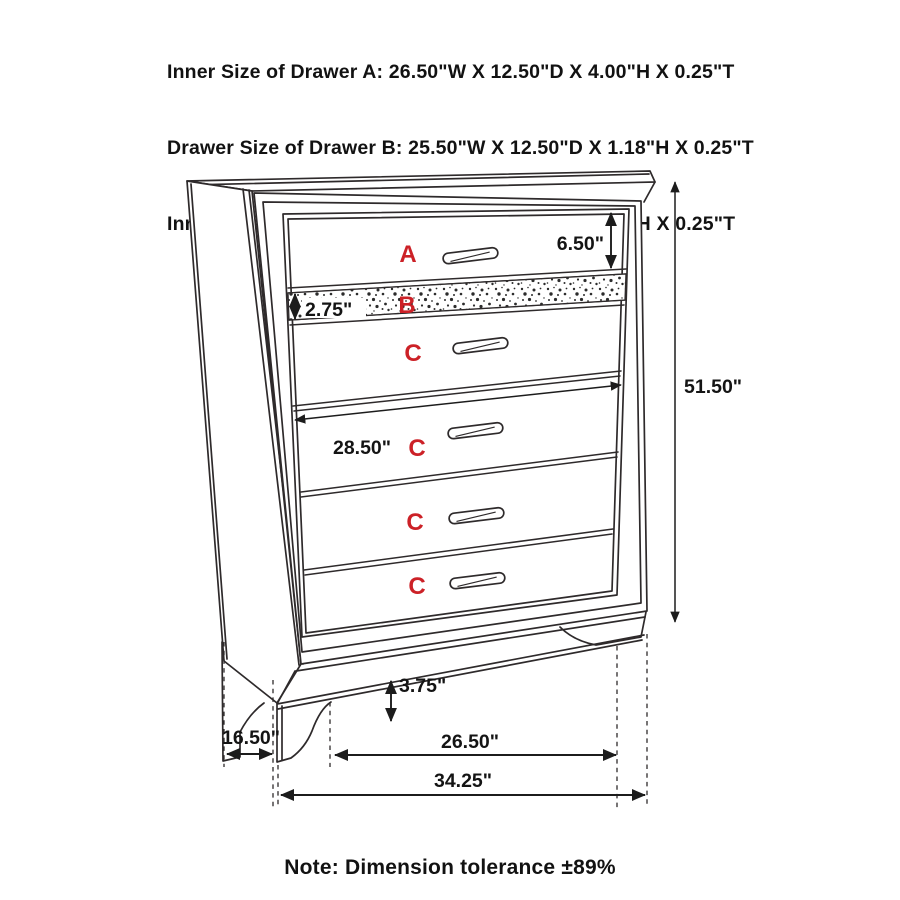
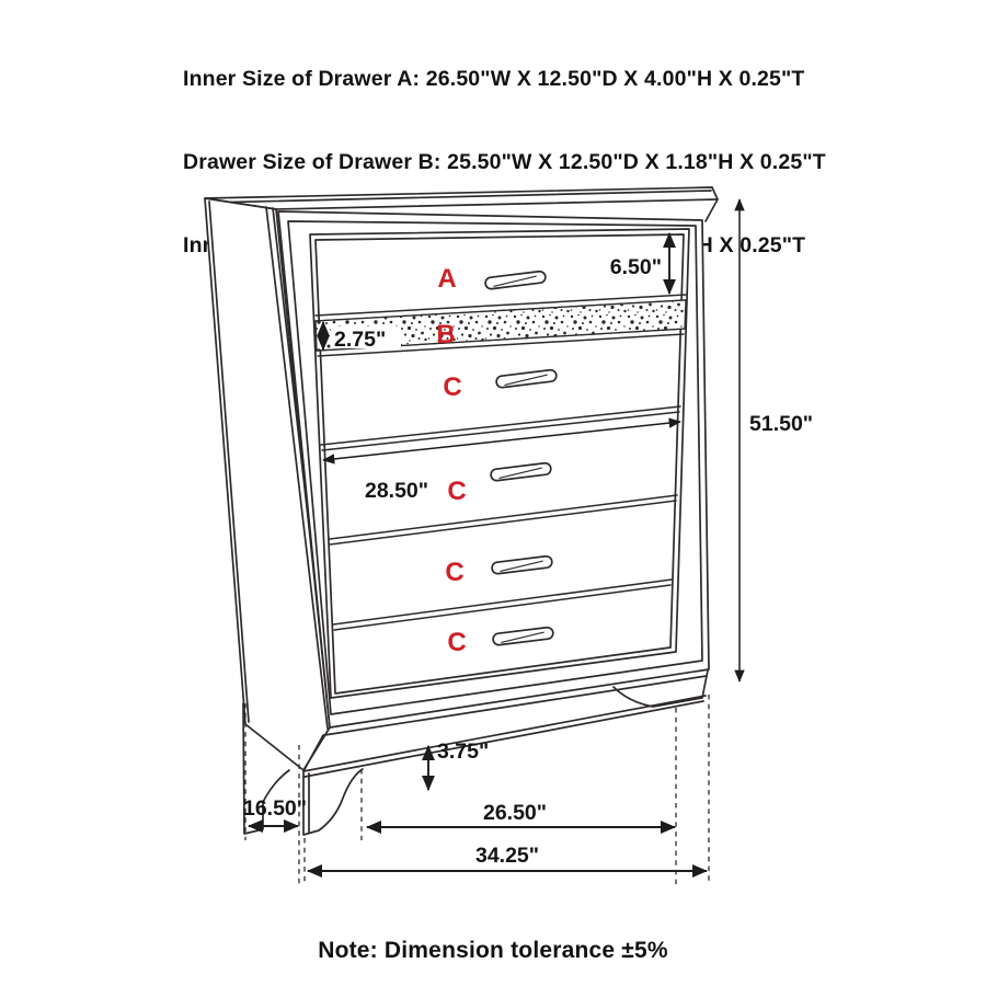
  Inner Size of Drawer A: 26.50"W X 12.50"D X 4.00"H X 0.25"T
  Drawer Size of Drawer B: 25.50"W X 12.50"D X 1.18"H X 0.25"T
  A
  B
  C
  C
  C
  C
  6.50"
  2.75"
  51.50"
  28.50"
  3.75"
  16.50"
  26.50"
  34.25"
- Note: Dimension tolerance ±89%
+ Note: Dimension tolerance ±5%
